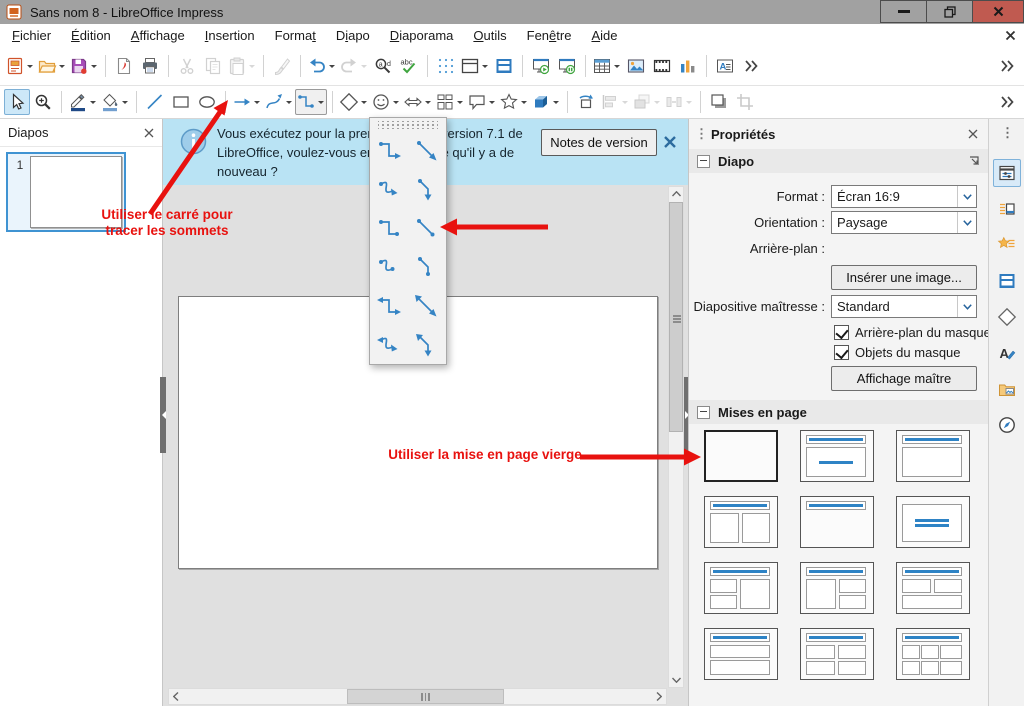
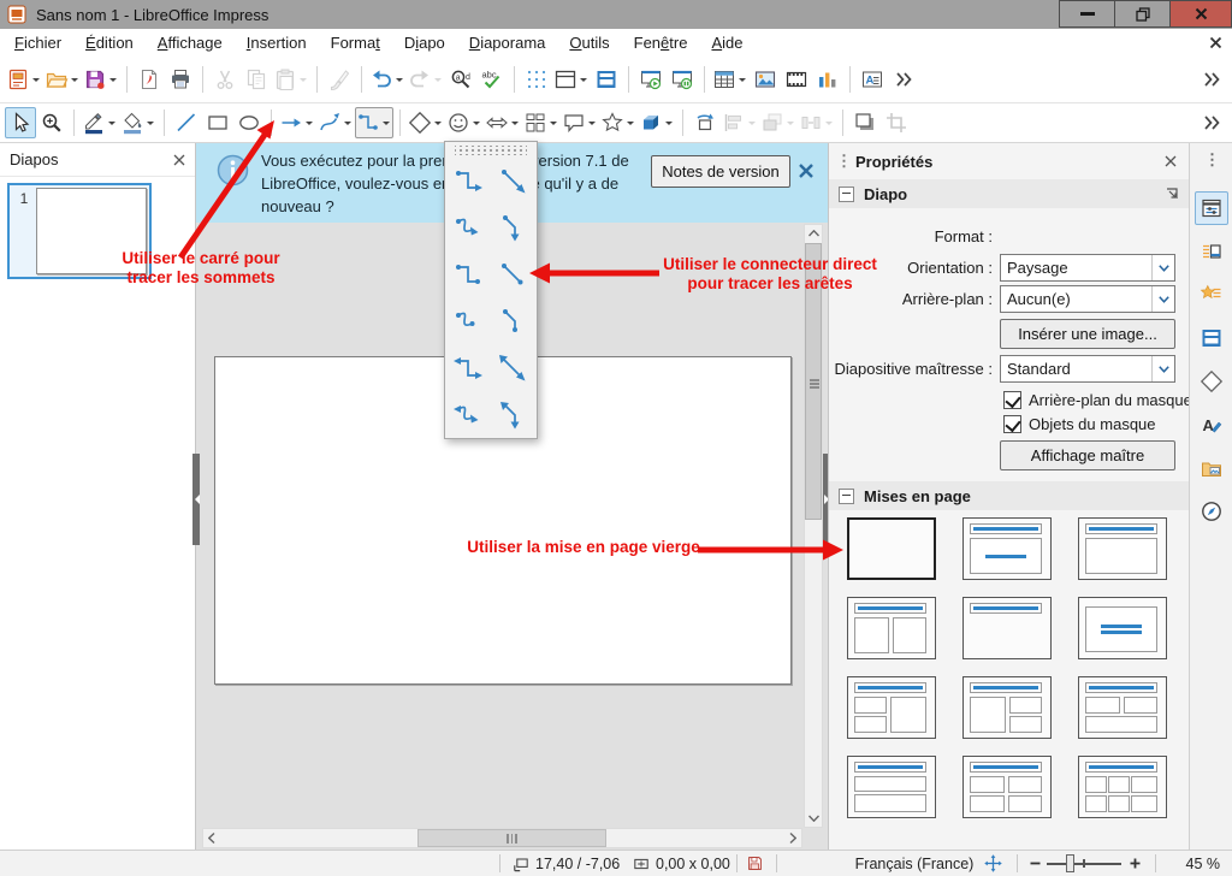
- Sans nom 8 - LibreOffice Impress
+ Sans nom 1 - LibreOffice Impress
  Fichier
  Édition
  Affichage
  Insertion
  Format
  Diapo
  Diaporama
  Outils
  Fenêtre
  Aide
  abc
  A
  Diapos
  1
  Vous exécutez pour la preersion 7.1 de LibreOffice, voulez-vous e qu'il y a de nouveau ?
  Notes de version
  ⋮
  Propriétés
  Diapo
  Format :
- Écran 16:9
  Orientation :
  Paysage
  Arrière-plan :
+ Aucun(e)
  Insérer une image...
  Diapositive maîtresse :
  Standard
  Arrière-plan du masqu
  Objets du masque
  Affichage maître
  Mises en page
  ⋮
  A
+ 17,40 / -7,06
+ 0,00 x 0,00
+ Français (France)
+ 45 %
  Utiliser le carré pour tracer les sommets
+ Utiliser le connecteur direct pour tracer les arêtes
  Utiliser la mise en page vierge
